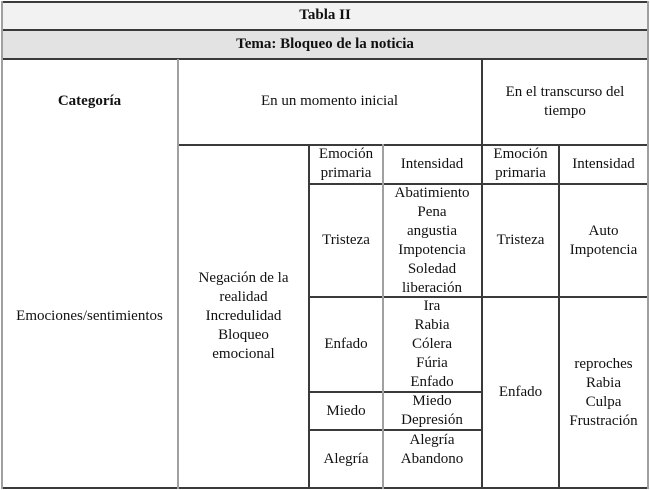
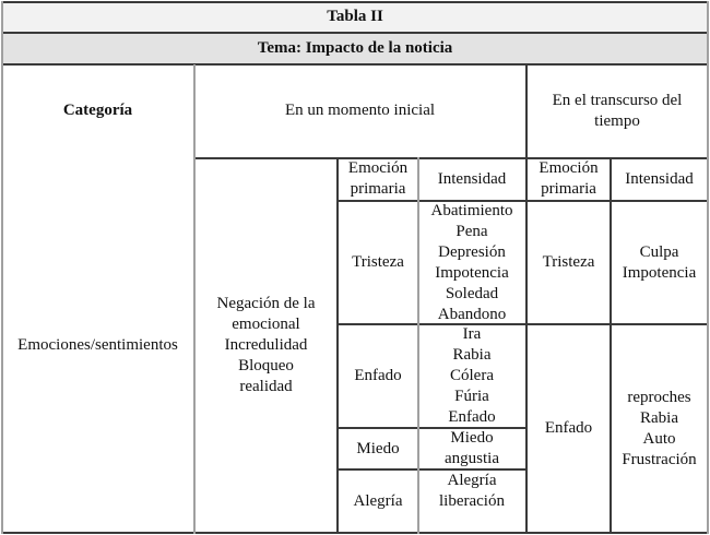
  Tabla II
- Tema: Bloqueo de la noticia
+ Tema: Impacto de la noticia
  Categoría
  En un momento inicial
  En el transcurso del
  tiempo
  Emoción
  primaria
  Intensidad
  Emoción
  primaria
  Intensidad
  Emociones/sentimientos
  Negación de la
- realidad
+ emocional
  Incredulidad
  Bloqueo
- emocional
+ realidad
  Tristeza
  Abatimiento
  Pena
- angustia
+ Depresión
  Impotencia
  Soledad
- liberación
+ Abandono
  Enfado
  Ira
  Rabia
  Cólera
  Fúria
  Enfado
  Miedo
  Miedo
- Depresión
+ angustia
  Alegría
  Alegría
- Abandono
+ liberación
  Tristeza
- Auto
+ Culpa
  Impotencia
  Enfado
  reproches
  Rabia
- Culpa
+ Auto
  Frustración
